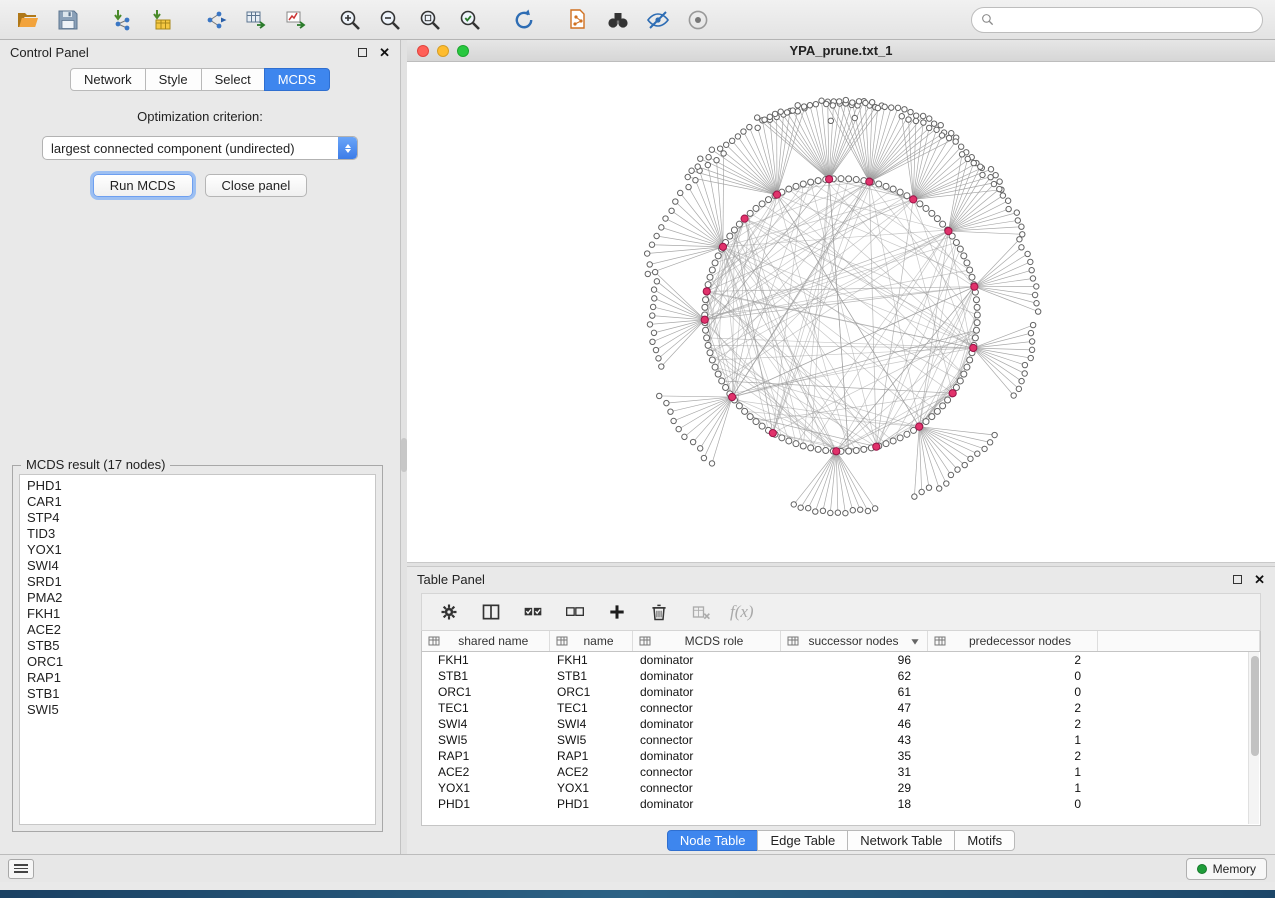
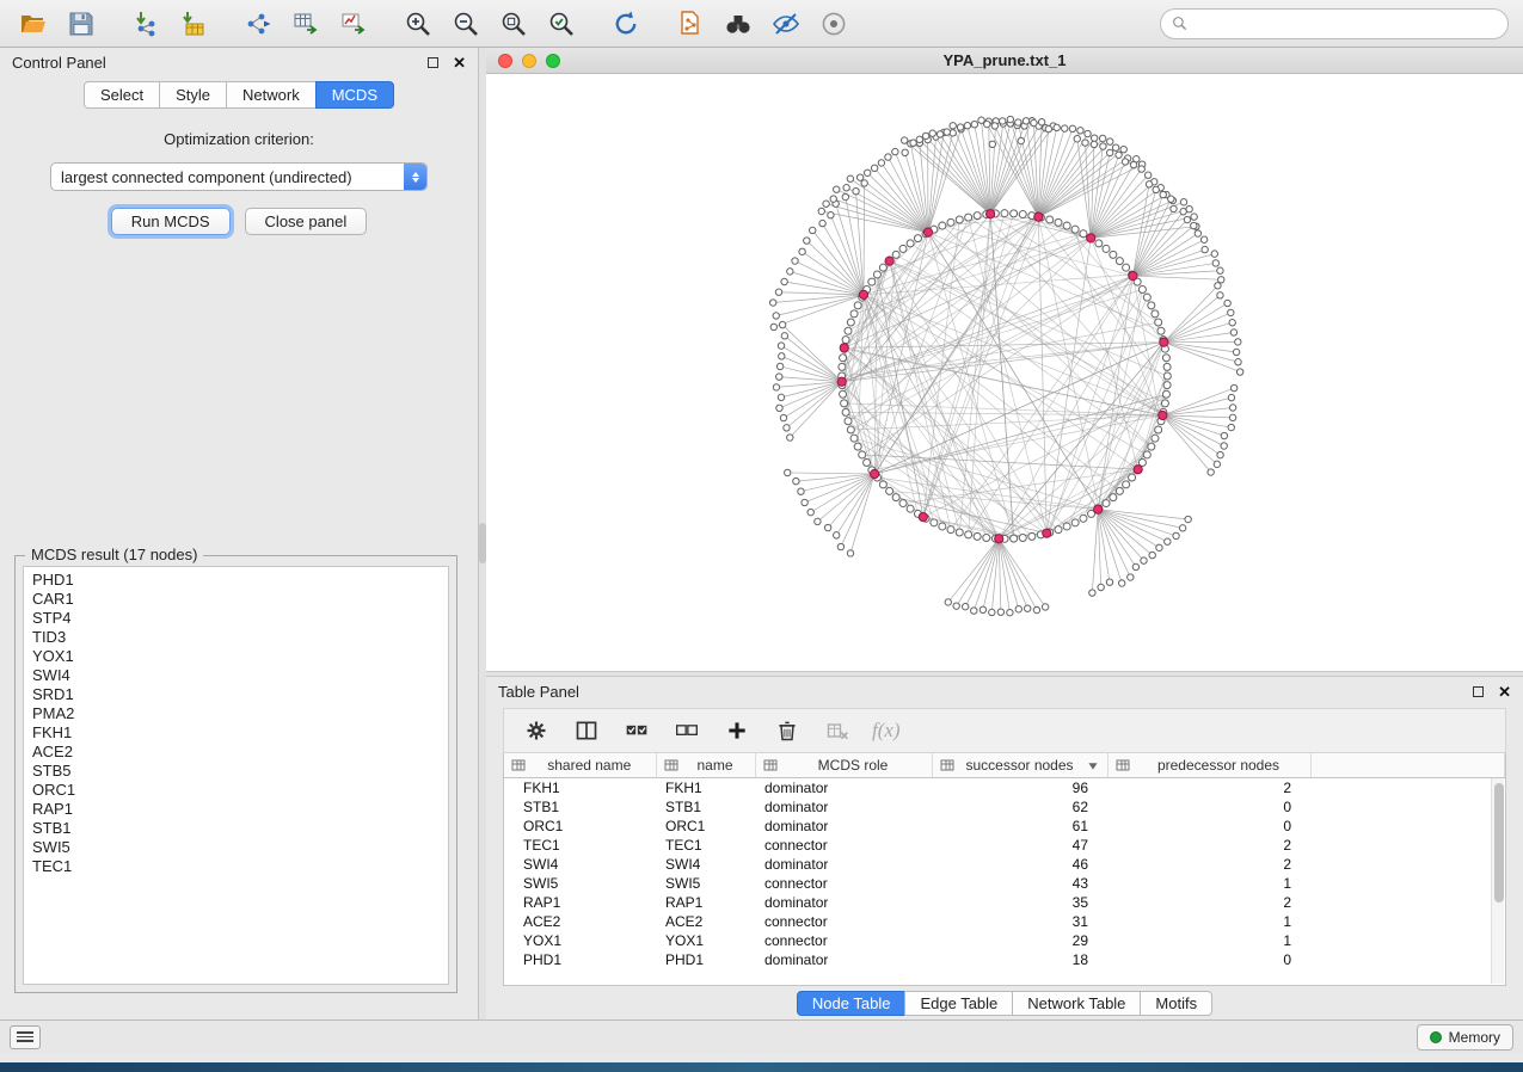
  Control Panel
  ✕
- Network
+ Select
  Style
- Select
+ Network
  MCDS
  Optimization criterion:
  largest connected component (undirected)
  Run MCDS
  Close panel
  MCDS result (17 nodes)
  PHD1
  CAR1
  STP4
  TID3
  YOX1
  SWI4
  SRD1
  PMA2
  FKH1
  ACE2
  STB5
  ORC1
  RAP1
  STB1
  SWI5
+ TEC1
  YPA_prune.txt_1
  Table Panel
  ✕
  f(x)
  shared name	name	MCDS role	successor nodes	predecessor nodes
  FKH1	FKH1	dominator	96	2
  STB1	STB1	dominator	62	0
  ORC1	ORC1	dominator	61	0
  TEC1	TEC1	connector	47	2
  SWI4	SWI4	dominator	46	2
  SWI5	SWI5	connector	43	1
  RAP1	RAP1	dominator	35	2
  ACE2	ACE2	connector	31	1
  YOX1	YOX1	connector	29	1
  PHD1	PHD1	dominator	18	0
  Node Table
  Edge Table
  Network Table
  Motifs
  Memory
